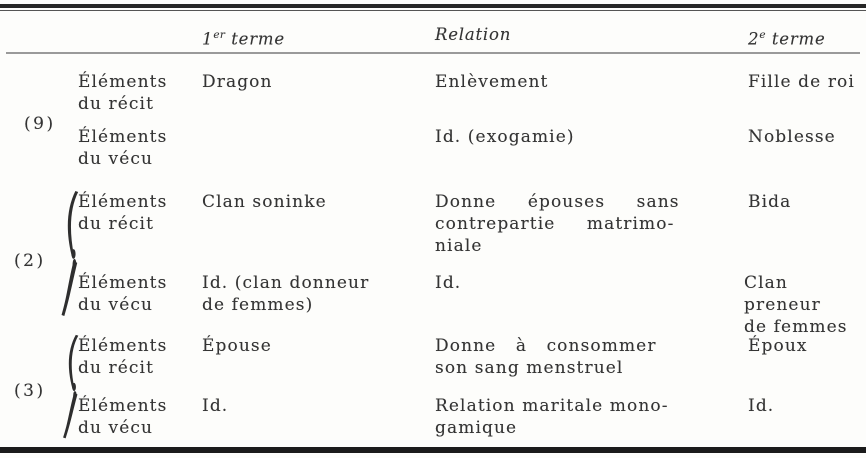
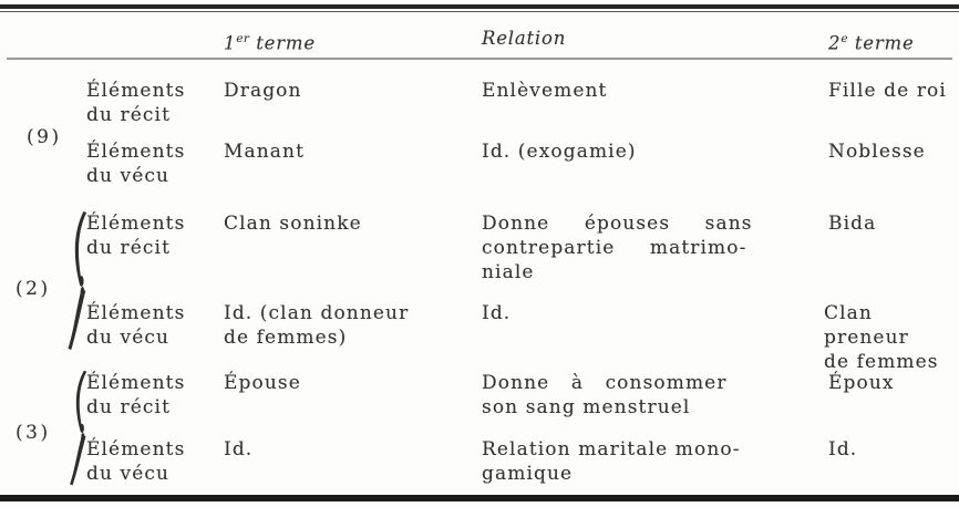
  1er terme
  Relation
  2e terme
  (9)
  Éléments
  du récit
  Dragon
  Enlèvement
  Fille de roi
  Éléments
  du vécu
+ Manant
  Id. (exogamie)
  Noblesse
  (2)
  Éléments
  du récit
  Clan soninke
  Donne épouses sans
  contrepartie matrimo-
  niale
  Bida
  Éléments
  du vécu
  Id. (clan donneur
  de femmes)
  Id.
  Clan preneur
  de femmes
  (3)
  Éléments
  du récit
  Épouse
  Donne à consommer
  son sang menstruel
  Époux
  Éléments
  du vécu
  Id.
  Relation maritale mono-
  gamique
  Id.
